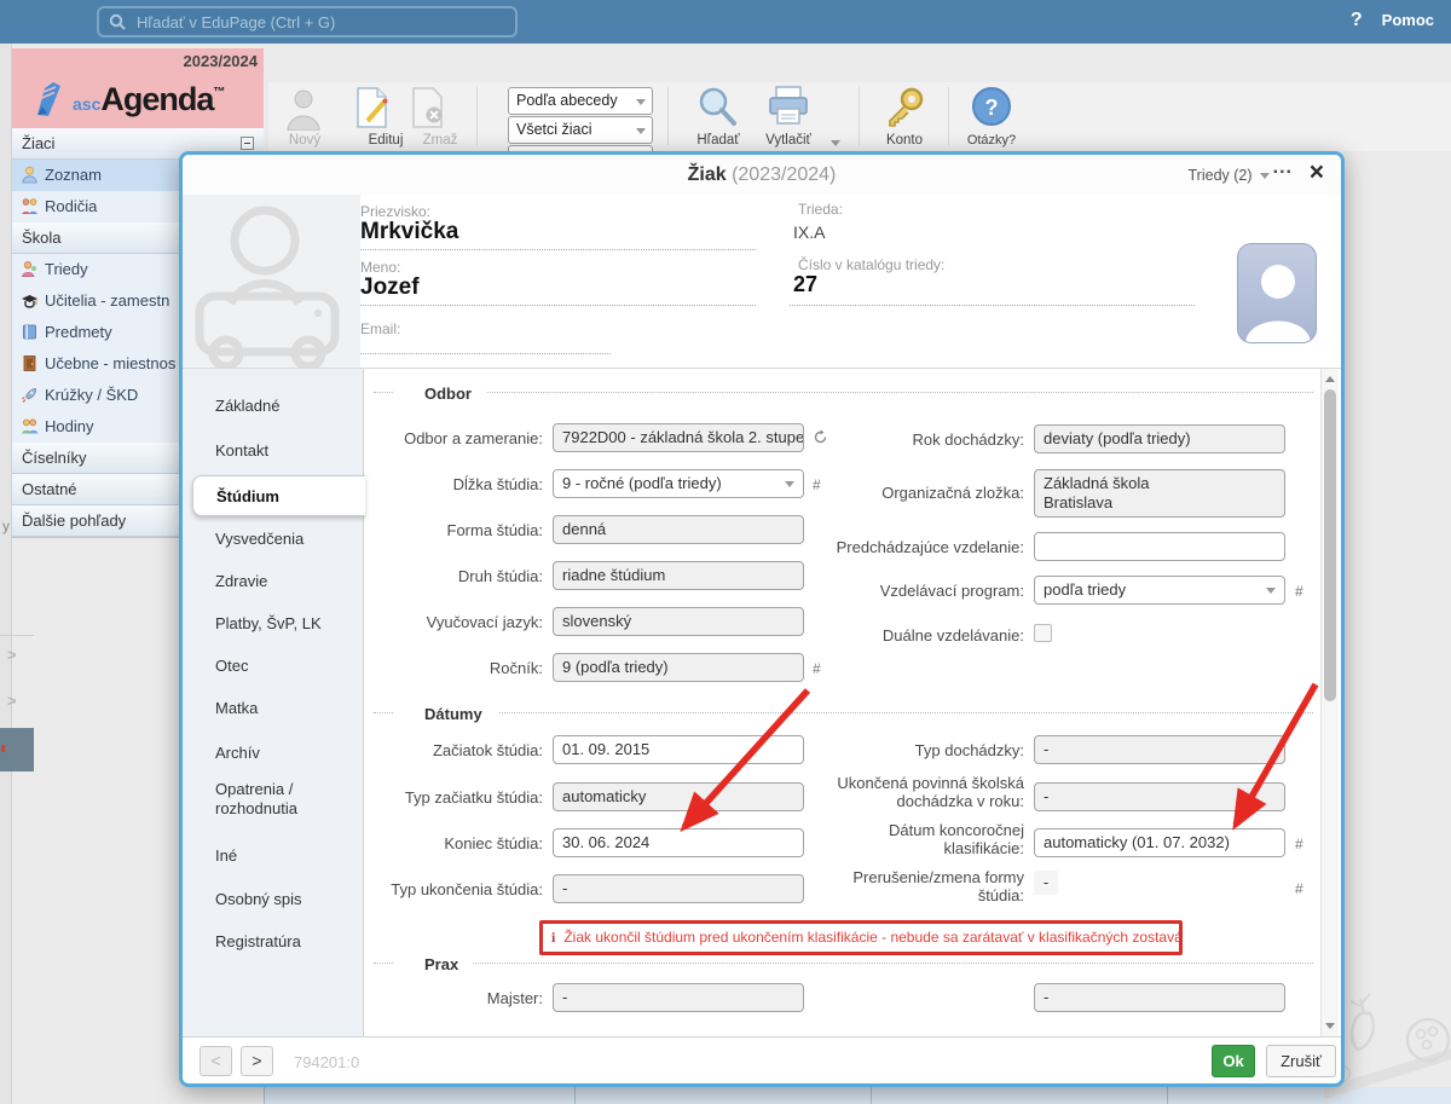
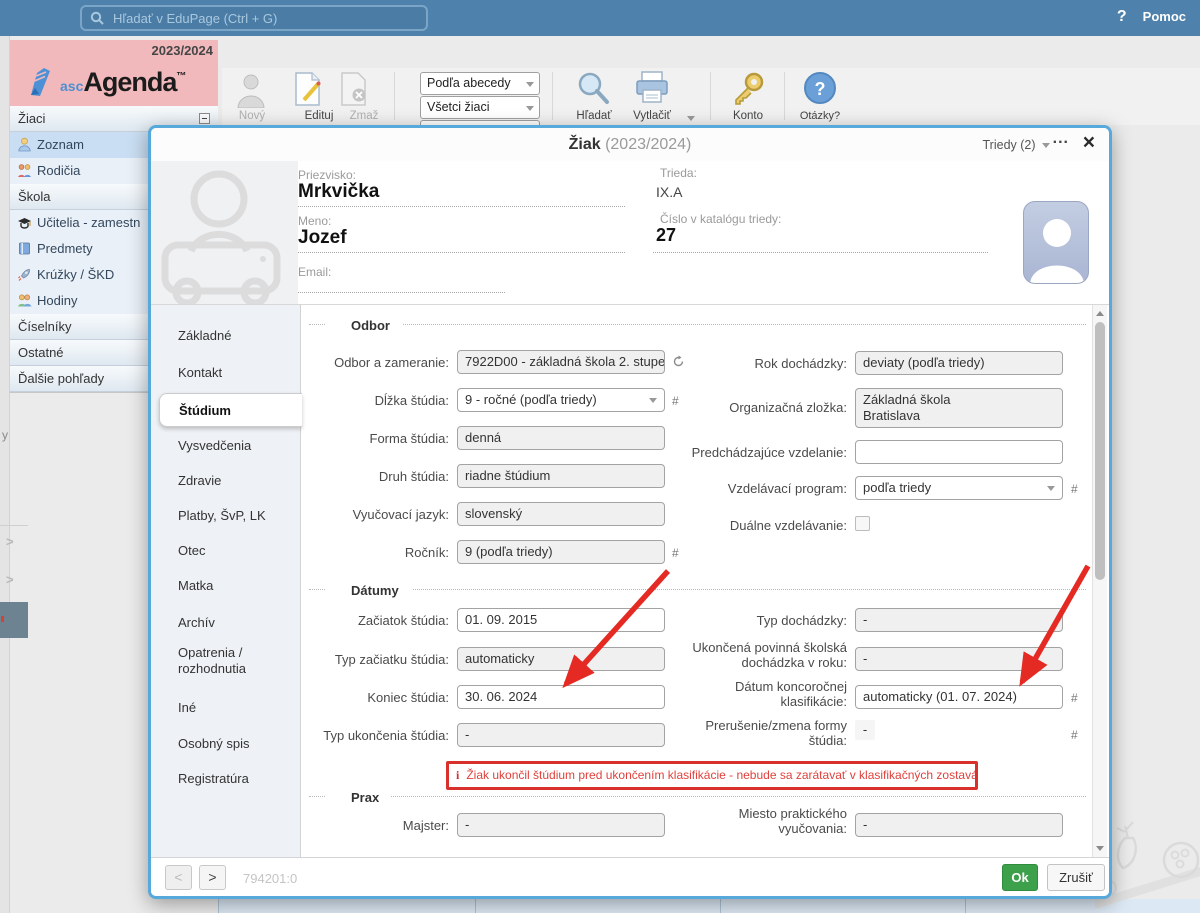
  Hľadať v EduPage (Ctrl + G)
  ? Pomoc
  y
  >
  >
  2023/2024
  ascAgenda™
  Žiaci
  Zoznam
  Rodičia
  Škola
- Triedy
  Učitelia - zamestn
  Predmety
- Učebne - miestnos
  Krúžky / ŠKD
  Hodiny
  Číselníky
  Ostatné
  Ďalšie pohľady
  Nový
  Edituj
  Zmaž
  Podľa abecedy
  Všetci žiaci
  Hľadať
  Vytlačiť
  Konto
  ?
  Otázky?
  Žiak (2023/2024)
  Triedy (2)
  ...
  ×
  Priezvisko:
  Mrkvička
  Meno:
  Jozef
  Email:
  Trieda:
  IX.A
  Číslo v katalógu triedy:
  27
  Základné
  Kontakt
  Štúdium
  Vysvedčenia
  Zdravie
  Platby, ŠvP, LK
  Otec
  Matka
  Archív
  Opatrenia / rozhodnutia
  Iné
  Osobný spis
  Registratúra
  Odbor
  Odbor a zameranie:
  7922D00 - základná škola 2. stupe
  Dĺžka štúdia:
  9 - ročné (podľa triedy)
  #
  Forma štúdia:
  denná
  Druh štúdia:
  riadne štúdium
  Vyučovací jazyk:
  slovenský
  Ročník:
  9 (podľa triedy)
  #
  Rok dochádzky:
  deviaty (podľa triedy)
  Organizačná zložka:
  Základná škola
  Bratislava
  Predchádzajúce vzdelanie:
  Vzdelávací program:
  podľa triedy
  #
  Duálne vzdelávanie:
  Dátumy
  Začiatok štúdia:
  01. 09. 2015
  Typ začiatku štúdia:
  automaticky
  Koniec štúdia:
  30. 06. 2024
  Typ ukončenia štúdia:
  -
  Typ dochádzky:
  -
  Ukončená povinná školská dochádzka v roku:
  -
  Dátum koncoročnej klasifikácie:
- automaticky (01. 07. 2032)
+ automaticky (01. 07. 2024)
  #
  Prerušenie/zmena formy štúdia:
  -
  #
  i Žiak ukončil štúdium pred ukončením klasifikácie - nebude sa zarátavať v klasifikačných zostavá
  Prax
  Majster:
  -
+ Miesto praktického vyučovania:
  -
  <
  >
  794201:0
  Ok
  Zrušiť
